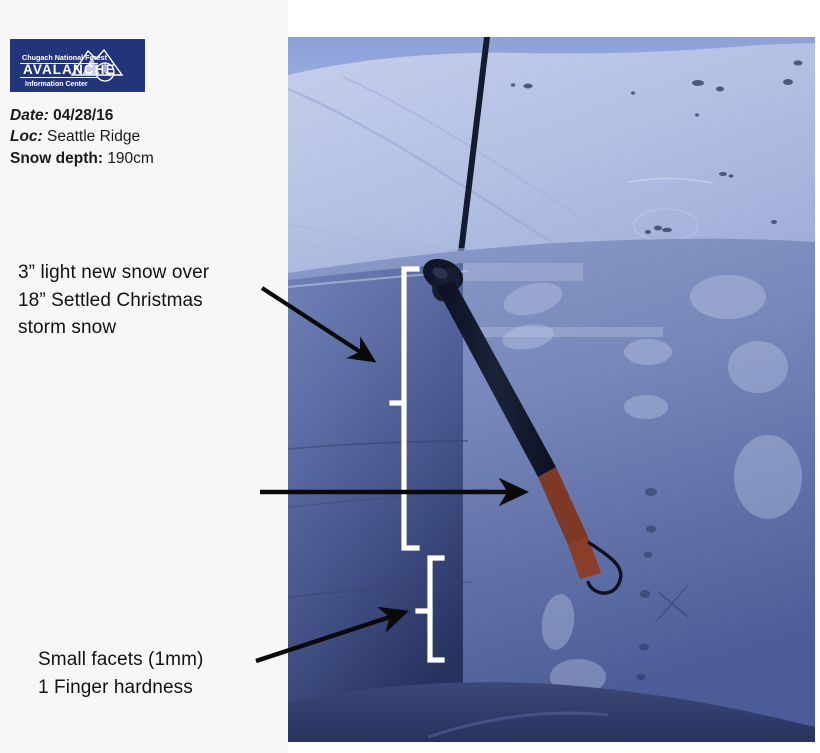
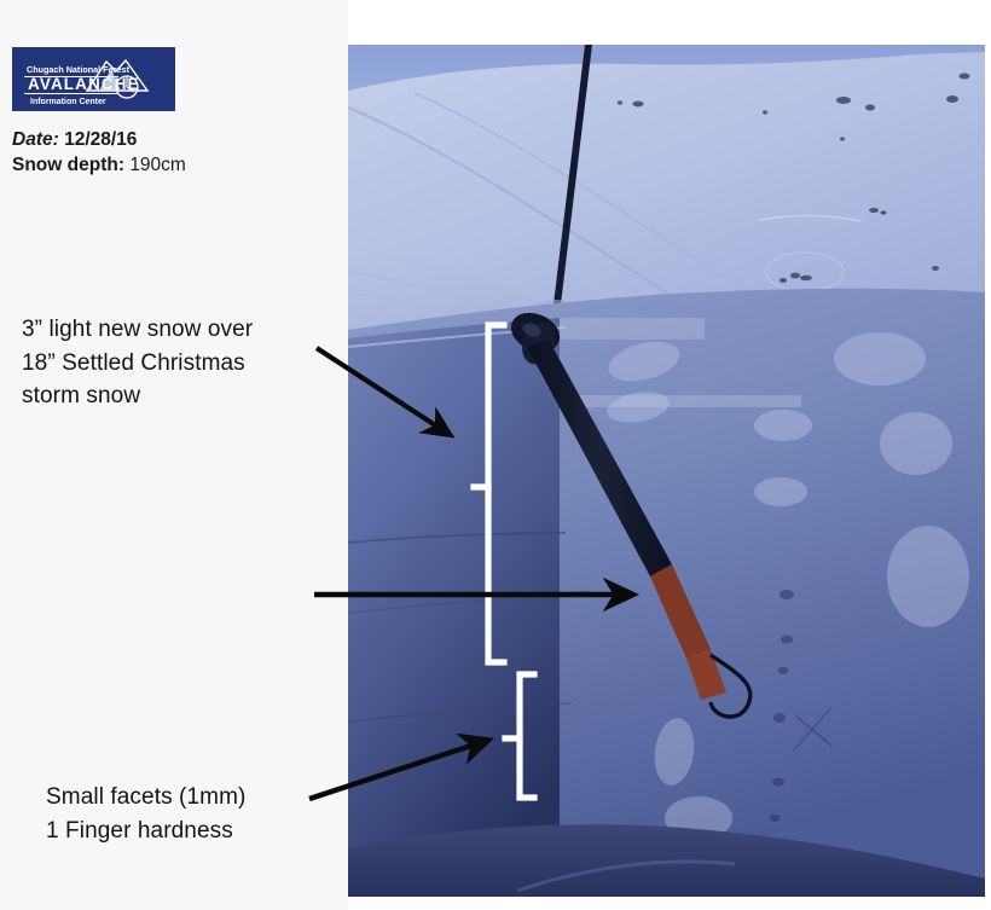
  Chugach National Forest
  AVALANCHE
- Date: 04/28/16
+ Date: 12/28/16
- Loc: Seattle Ridge
  Snow depth: 190cm
  3” light new snow over
  18” Settled Christmas
  storm snow
  Small facets (1mm)
  1 Finger hardness
